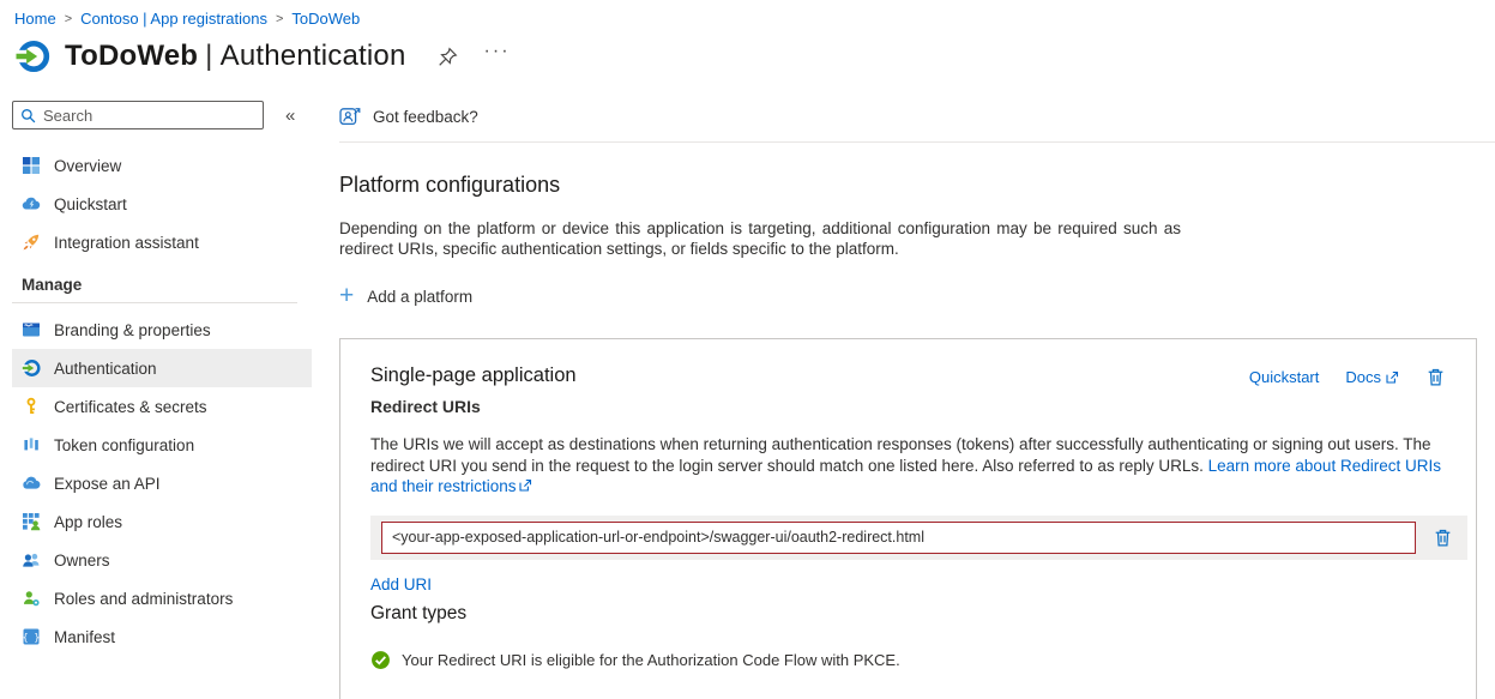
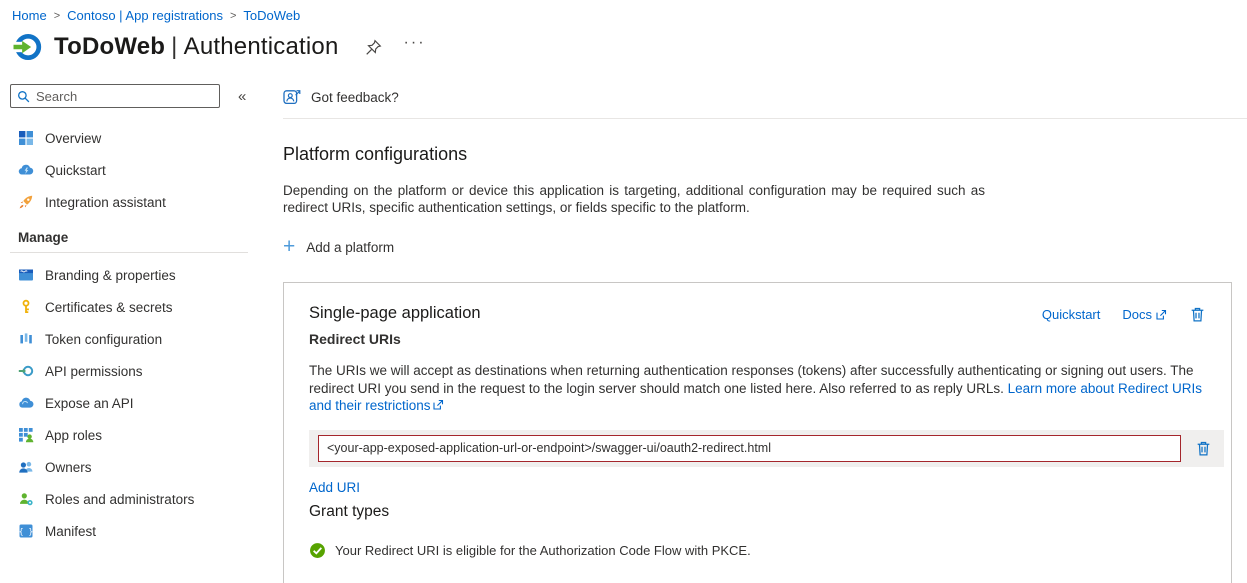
  Home
  >
  Contoso | App registrations
  >
  ToDoWeb
  ToDoWeb | Authentication
  ···
  Search
  «
  Overview
  Quickstart
  Integration assistant
  Manage
  Branding & properties
- Authentication
  Certificates & secrets
  Token configuration
+ API permissions
  Expose an API
  App roles
  Owners
  Roles and administrators
  { }
  Manifest
  Got feedback?
  Platform configurations
  Depending on the platform or device this application is targeting, additional configuration may be required such as redirect URIs, specific authentication settings, or fields specific to the platform.
  +
  Add a platform
  Single-page application
  Redirect URIs
  Quickstart
  Docs
  The URIs we will accept as destinations when returning authentication responses (tokens) after successfully authenticating or signing out users. The redirect URI you send in the request to the login server should match one listed here. Also referred to as reply URLs. Learn more about Redirect URIs and their restrictions
  <your-app-exposed-application-url-or-endpoint>/swagger-ui/oauth2-redirect.html
  Add URI
  Grant types
  Your Redirect URI is eligible for the Authorization Code Flow with PKCE.
